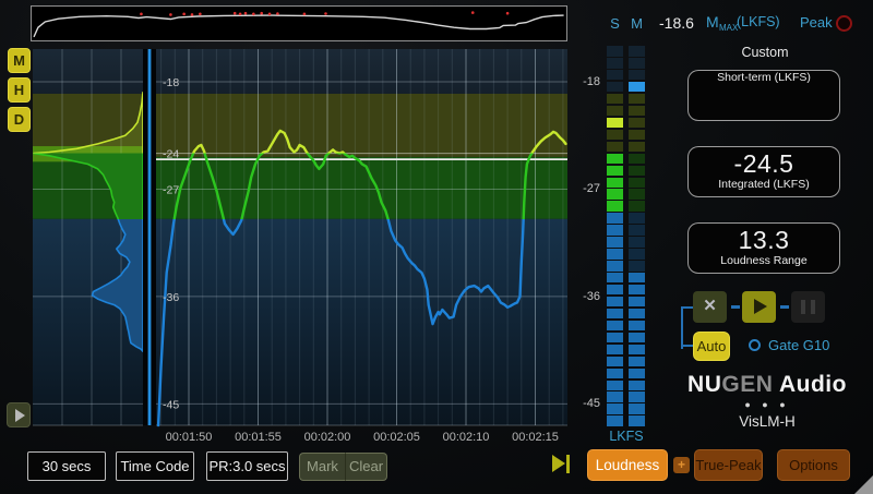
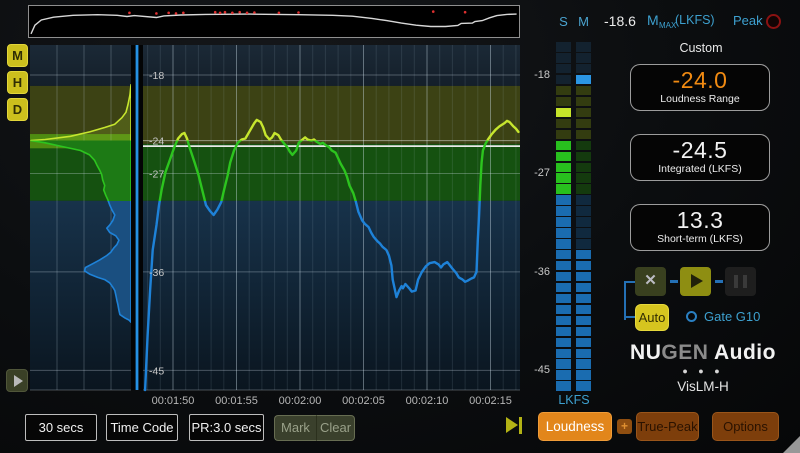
  M
  H
  D
  -18
  -24
  -27
  -36
  -45
  00:01:50
  00:01:55
  00:02:00
  00:02:05
  00:02:10
  00:02:15
  -18
  -27
  -36
  -45
  S
  M
  LKFS
  -18.6
  M
  MAX
  (LKFS)
  Peak
  Custom
+ -24.0
- Short-term (LKFS)
+ Loudness Range
  -24.5
  Integrated (LKFS)
  13.3
- Loudness Range
+ Short-term (LKFS)
  ✕
  Auto
  Gate G10
  NUGEN Audio
  ● ● ●
  VisLM-H
  30 secs
  Time Code
  PR:3.0 secs
  Mark
  Clear
  Loudness
  +
  True-Peak
  Options
